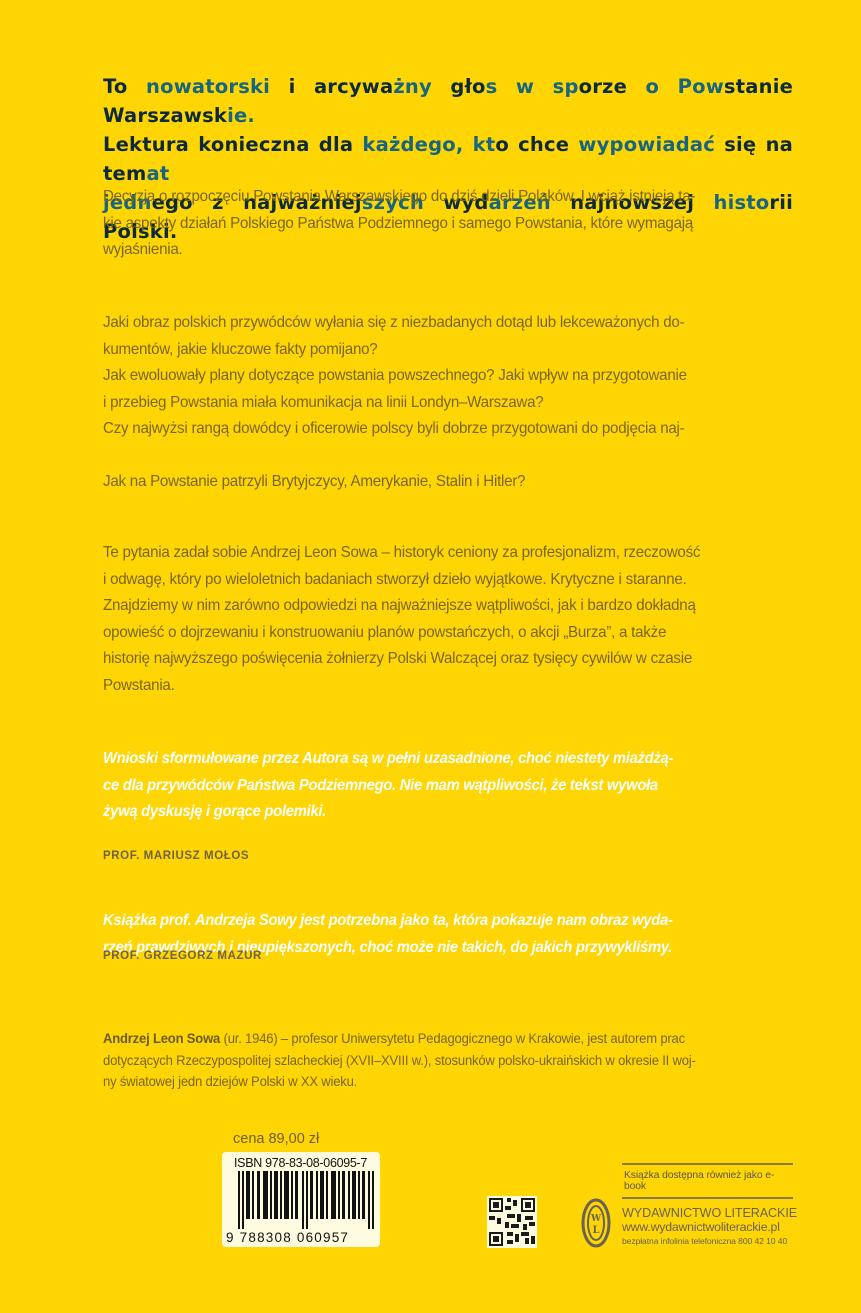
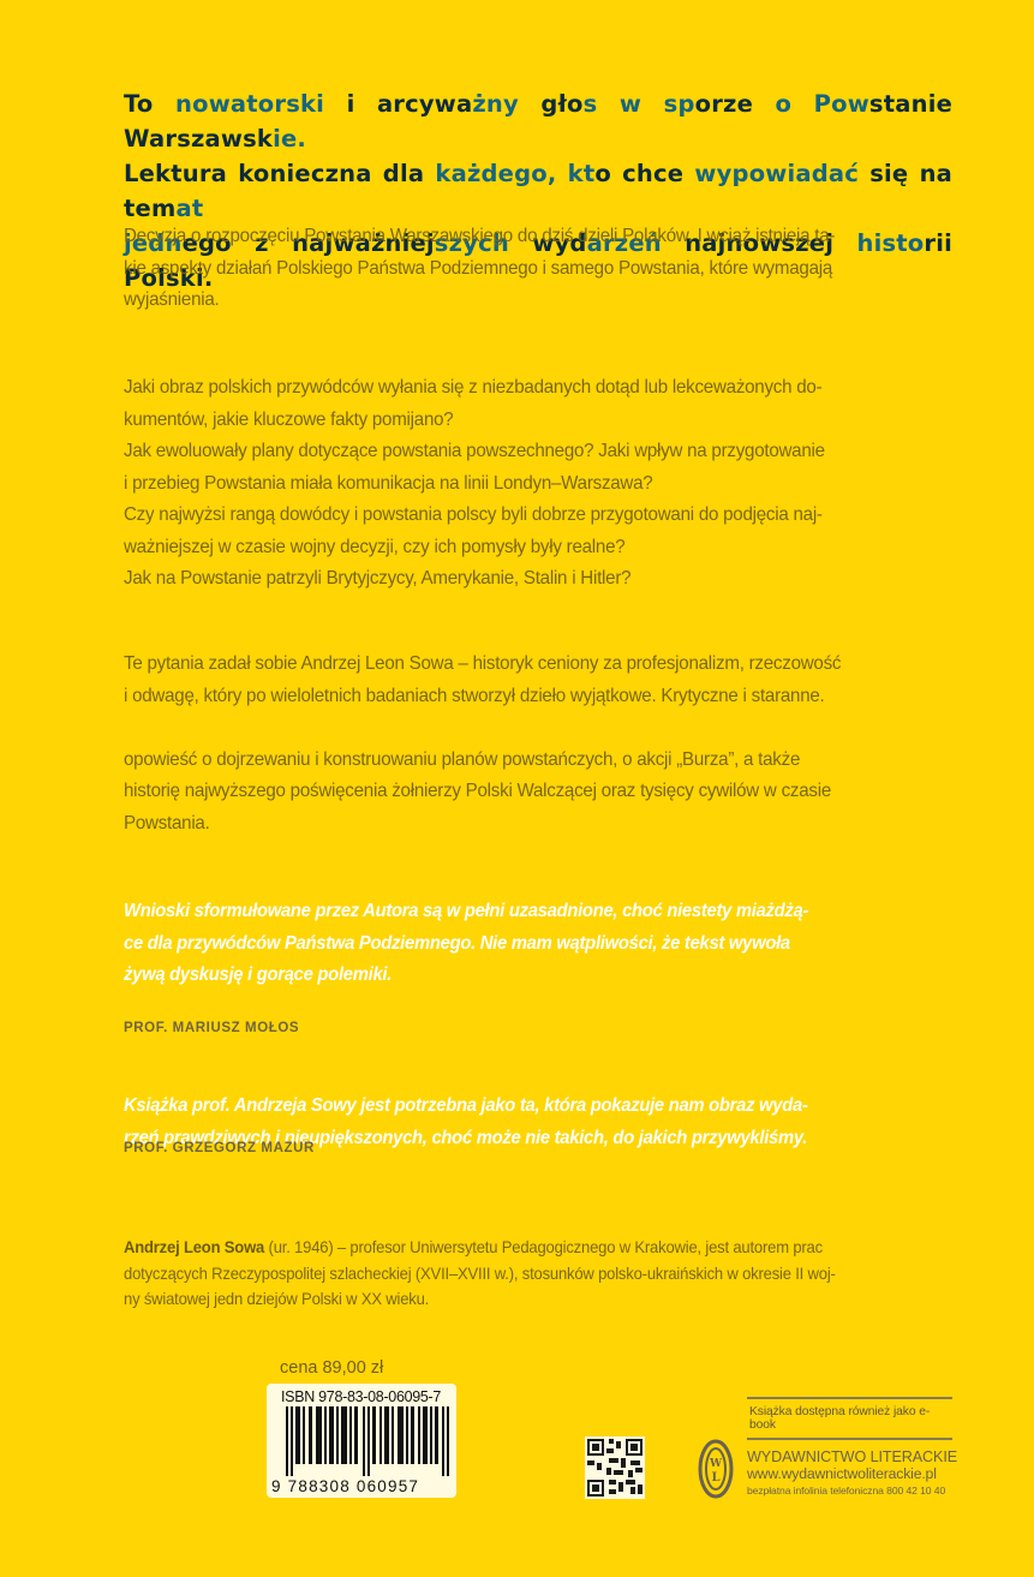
  To nowatorski i arcyważny głos w sporze o Powstanie Warszawskie.
  Lektura konieczna dla każdego, kto chce wypowiadać się na temat
  jednego z najważniejszych wydarzeń najnowszej historii Polski.
  Decyzja o rozpoczęciu Powstania Warszawskiego do dziś dzieli Polaków. I wciąż istnieją ta-
  kie aspekty działań Polskiego Państwa Podziemnego i samego Powstania, które wymagają
  wyjaśnienia.
  Jaki obraz polskich przywódców wyłania się z niezbadanych dotąd lub lekceważonych do-
  kumentów, jakie kluczowe fakty pomijano?
  Jak ewoluowały plany dotyczące powstania powszechnego? Jaki wpływ na przygotowanie
  i przebieg Powstania miała komunikacja na linii Londyn–Warszawa?
- Czy najwyżsi rangą dowódcy i oficerowie polscy byli dobrze przygotowani do podjęcia naj-
+ Czy najwyżsi rangą dowódcy i powstania polscy byli dobrze przygotowani do podjęcia naj-
+ ważniejszej w czasie wojny decyzji, czy ich pomysły były realne?
  Jak na Powstanie patrzyli Brytyjczycy, Amerykanie, Stalin i Hitler?
  Te pytania zadał sobie Andrzej Leon Sowa – historyk ceniony za profesjonalizm, rzeczowość
  i odwagę, który po wieloletnich badaniach stworzył dzieło wyjątkowe. Krytyczne i staranne.
- Znajdziemy w nim zarówno odpowiedzi na najważniejsze wątpliwości, jak i bardzo dokładną
  opowieść o dojrzewaniu i konstruowaniu planów powstańczych, o akcji „Burza”, a także
  historię najwyższego poświęcenia żołnierzy Polski Walczącej oraz tysięcy cywilów w czasie
  Powstania.
  Wnioski sformułowane przez Autora są w pełni uzasadnione, choć niestety miażdżą-
  ce dla przywódców Państwa Podziemnego. Nie mam wątpliwości, że tekst wywoła
  żywą dyskusję i gorące polemiki.
  PROF. MARIUSZ MOŁOS
  Książka prof. Andrzeja Sowy jest potrzebna jako ta, która pokazuje nam obraz wyda-
  rzeń prawdziwych i nieupiększonych, choć może nie takich, do jakich przywykliśmy.
  PROF. GRZEGORZ MAZUR
  Andrzej Leon Sowa (ur. 1946) – profesor Uniwersytetu Pedagogicznego w Krakowie, jest autorem prac
  dotyczących Rzeczypospolitej szlacheckiej (XVII–XVIII w.), stosunków polsko-ukraińskich w okresie II woj-
  ny światowej jedn dziejów Polski w XX wieku.
  cena 89,00 zł
  ISBN 978-83-08-06095-7
  9 788308 060957
  W
  L
  Książka dostępna również jako e-book
  WYDAWNICTWO LITERACKIE
  www.wydawnictwoliterackie.pl
  bezpłatna infolinia telefoniczna 800 42 10 40
